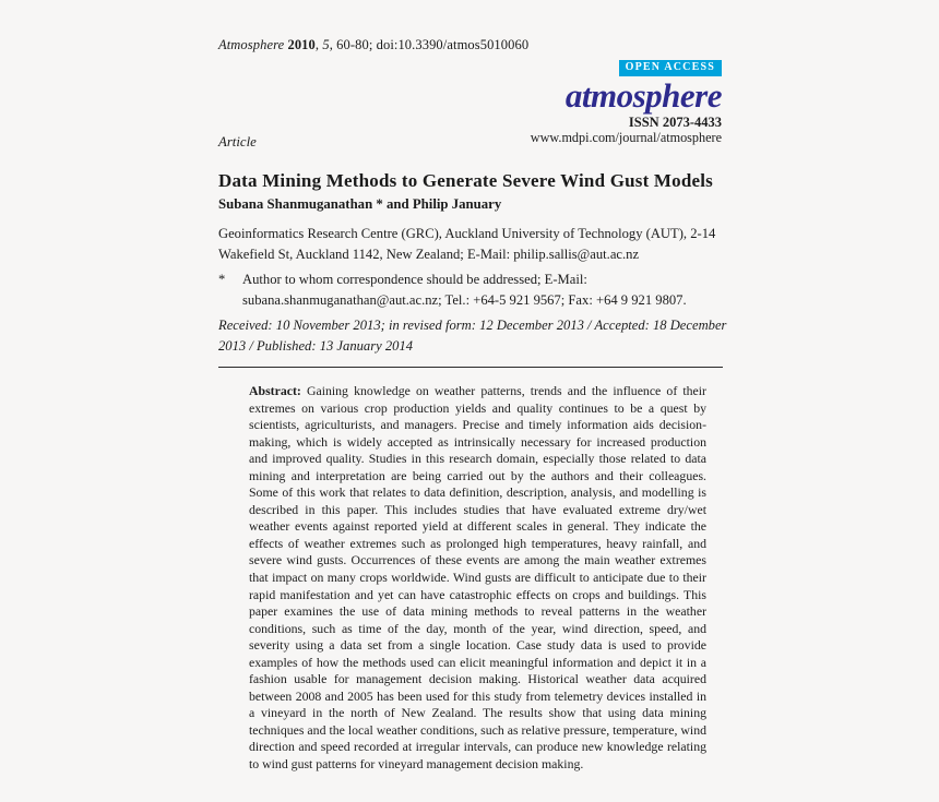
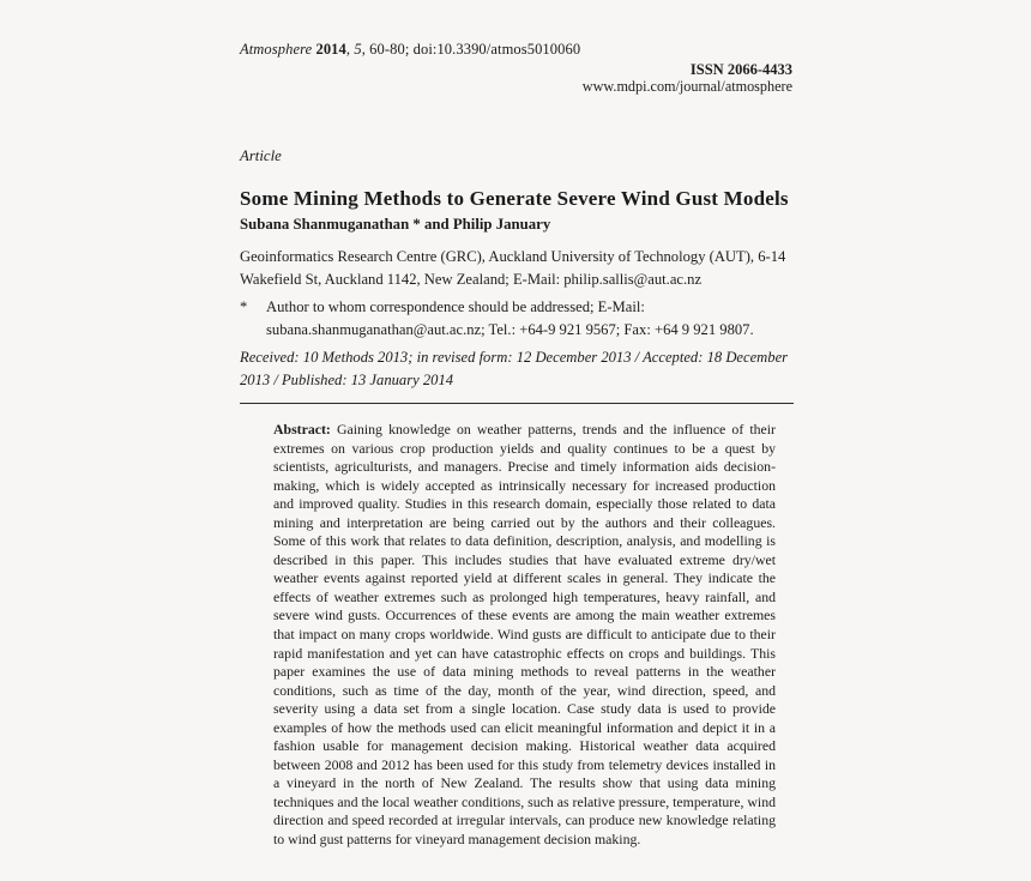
- Atmosphere 2010, 5, 60-80; doi:10.3390/atmos5010060
+ Atmosphere 2014, 5, 60-80; doi:10.3390/atmos5010060
- OPEN ACCESS
- atmosphere
- ISSN 2073-4433
+ ISSN 2066-4433
  www.mdpi.com/journal/atmosphere
  Article
- Data Mining Methods to Generate Severe Wind Gust Models
+ Some Mining Methods to Generate Severe Wind Gust Models
  Subana Shanmuganathan * and Philip January
- Geoinformatics Research Centre (GRC), Auckland University of Technology (AUT), 2-14 Wakefield St, Auckland 1142, New Zealand; E-Mail: philip.sallis@aut.ac.nz
+ Geoinformatics Research Centre (GRC), Auckland University of Technology (AUT), 6-14 Wakefield St, Auckland 1142, New Zealand; E-Mail: philip.sallis@aut.ac.nz
  *
- Author to whom correspondence should be addressed; E-Mail: subana.shanmuganathan@aut.ac.nz; Tel.: +64-5 921 9567; Fax: +64 9 921 9807.
+ Author to whom correspondence should be addressed; E-Mail: subana.shanmuganathan@aut.ac.nz; Tel.: +64-9 921 9567; Fax: +64 9 921 9807.
- Received: 10 November 2013; in revised form: 12 December 2013 / Accepted: 18 December 2013 / Published: 13 January 2014
+ Received: 10 Methods 2013; in revised form: 12 December 2013 / Accepted: 18 December 2013 / Published: 13 January 2014
- Abstract: Gaining knowledge on weather patterns, trends and the influence of their extremes on various crop production yields and quality continues to be a quest by scientists, agriculturists, and managers. Precise and timely information aids decision-making, which is widely accepted as intrinsically necessary for increased production and improved quality. Studies in this research domain, especially those related to data mining and interpretation are being carried out by the authors and their colleagues. Some of this work that relates to data definition, description, analysis, and modelling is described in this paper. This includes studies that have evaluated extreme dry/wet weather events against reported yield at different scales in general. They indicate the effects of weather extremes such as prolonged high temperatures, heavy rainfall, and severe wind gusts. Occurrences of these events are among the main weather extremes that impact on many crops worldwide. Wind gusts are difficult to anticipate due to their rapid manifestation and yet can have catastrophic effects on crops and buildings. This paper examines the use of data mining methods to reveal patterns in the weather conditions, such as time of the day, month of the year, wind direction, speed, and severity using a data set from a single location. Case study data is used to provide examples of how the methods used can elicit meaningful information and depict it in a fashion usable for management decision making. Historical weather data acquired between 2008 and 2005 has been used for this study from telemetry devices installed in a vineyard in the north of New Zealand. The results show that using data mining techniques and the local weather conditions, such as relative pressure, temperature, wind direction and speed recorded at irregular intervals, can produce new knowledge relating to wind gust patterns for vineyard management decision making.
+ Abstract: Gaining knowledge on weather patterns, trends and the influence of their extremes on various crop production yields and quality continues to be a quest by scientists, agriculturists, and managers. Precise and timely information aids decision-making, which is widely accepted as intrinsically necessary for increased production and improved quality. Studies in this research domain, especially those related to data mining and interpretation are being carried out by the authors and their colleagues. Some of this work that relates to data definition, description, analysis, and modelling is described in this paper. This includes studies that have evaluated extreme dry/wet weather events against reported yield at different scales in general. They indicate the effects of weather extremes such as prolonged high temperatures, heavy rainfall, and severe wind gusts. Occurrences of these events are among the main weather extremes that impact on many crops worldwide. Wind gusts are difficult to anticipate due to their rapid manifestation and yet can have catastrophic effects on crops and buildings. This paper examines the use of data mining methods to reveal patterns in the weather conditions, such as time of the day, month of the year, wind direction, speed, and severity using a data set from a single location. Case study data is used to provide examples of how the methods used can elicit meaningful information and depict it in a fashion usable for management decision making. Historical weather data acquired between 2008 and 2012 has been used for this study from telemetry devices installed in a vineyard in the north of New Zealand. The results show that using data mining techniques and the local weather conditions, such as relative pressure, temperature, wind direction and speed recorded at irregular intervals, can produce new knowledge relating to wind gust patterns for vineyard management decision making.
